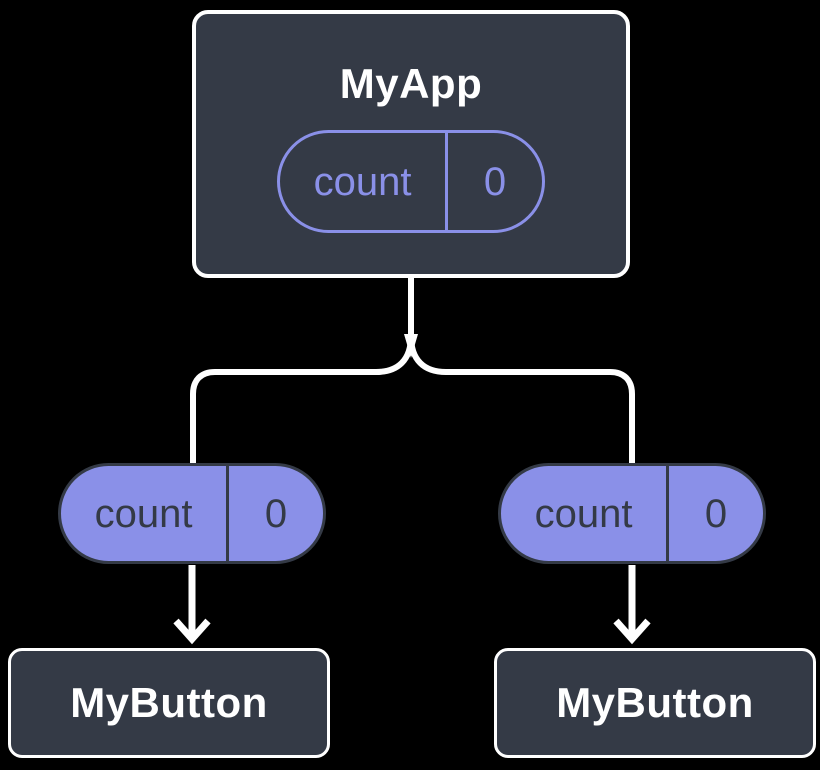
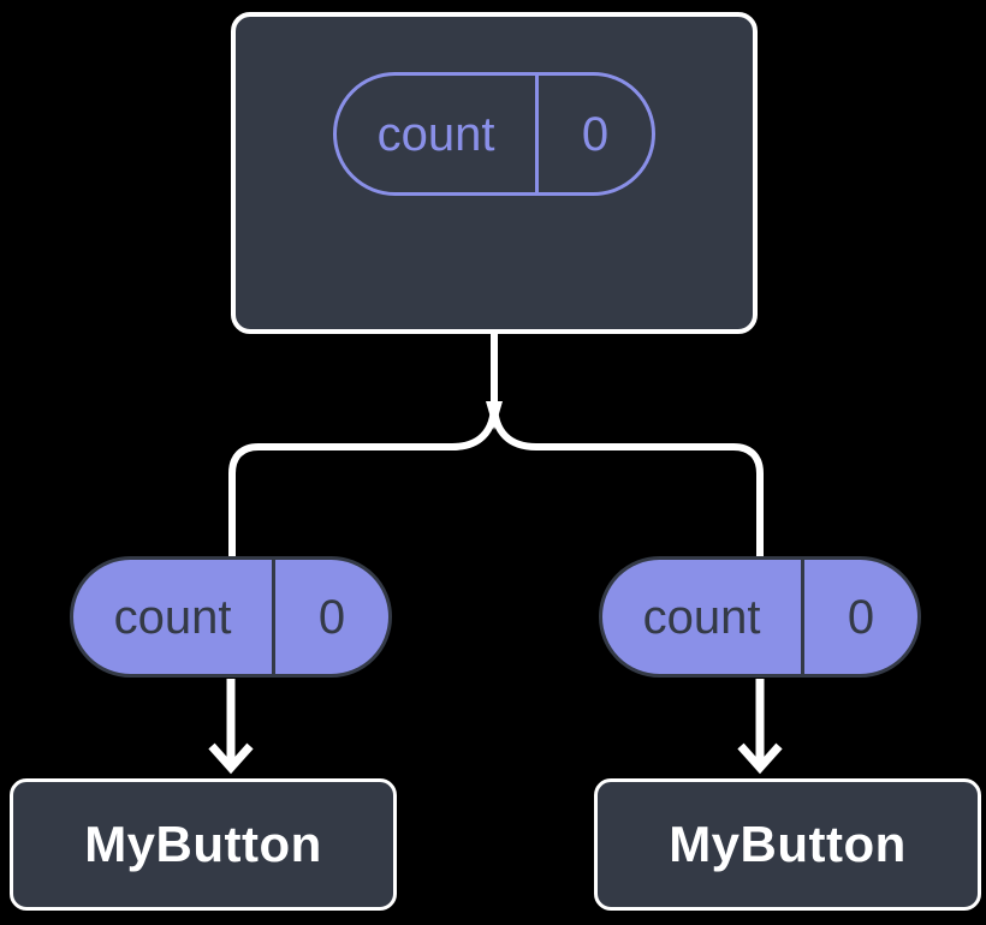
- MyApp
  count
  0
  count
  0
  count
  0
  MyButton
  MyButton
